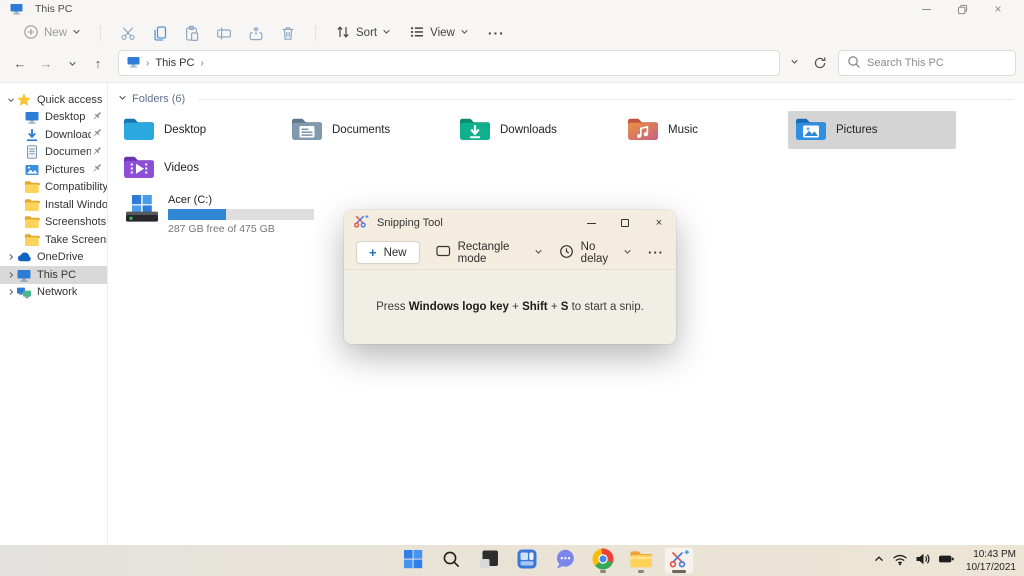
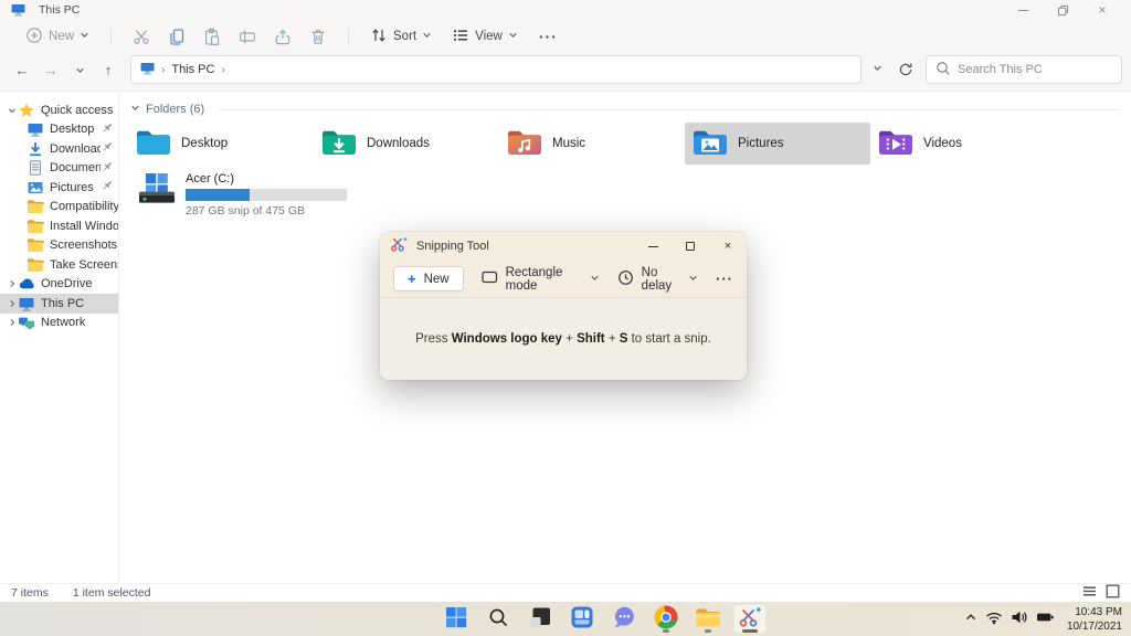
  This PC
  ×
  New
  Sort
  View
  ···
  ←
  →
  ↑
  ›
  This PC
  ›
  Search This PC
  Quick access
  Desktop
  Download
  Documen
  Pictures
  Compatibility
  Install Windo
  Screenshots
  OneDrive
  This PC
  Network
  Folders (6)
  Desktop
- Documents
  Downloads
  Music
  Pictures
  Videos
  Acer (C:)
- 287 GB free of 475 GB
+ 287 GB snip of 475 GB
+ 7 items
+ 1 item selected
  Snipping Tool
  ×
  +
  New
  Rectangle mode
  No delay
  ···
  Press Windows logo key + Shift + S to start a snip.
  10:43 PM
  10/17/2021
